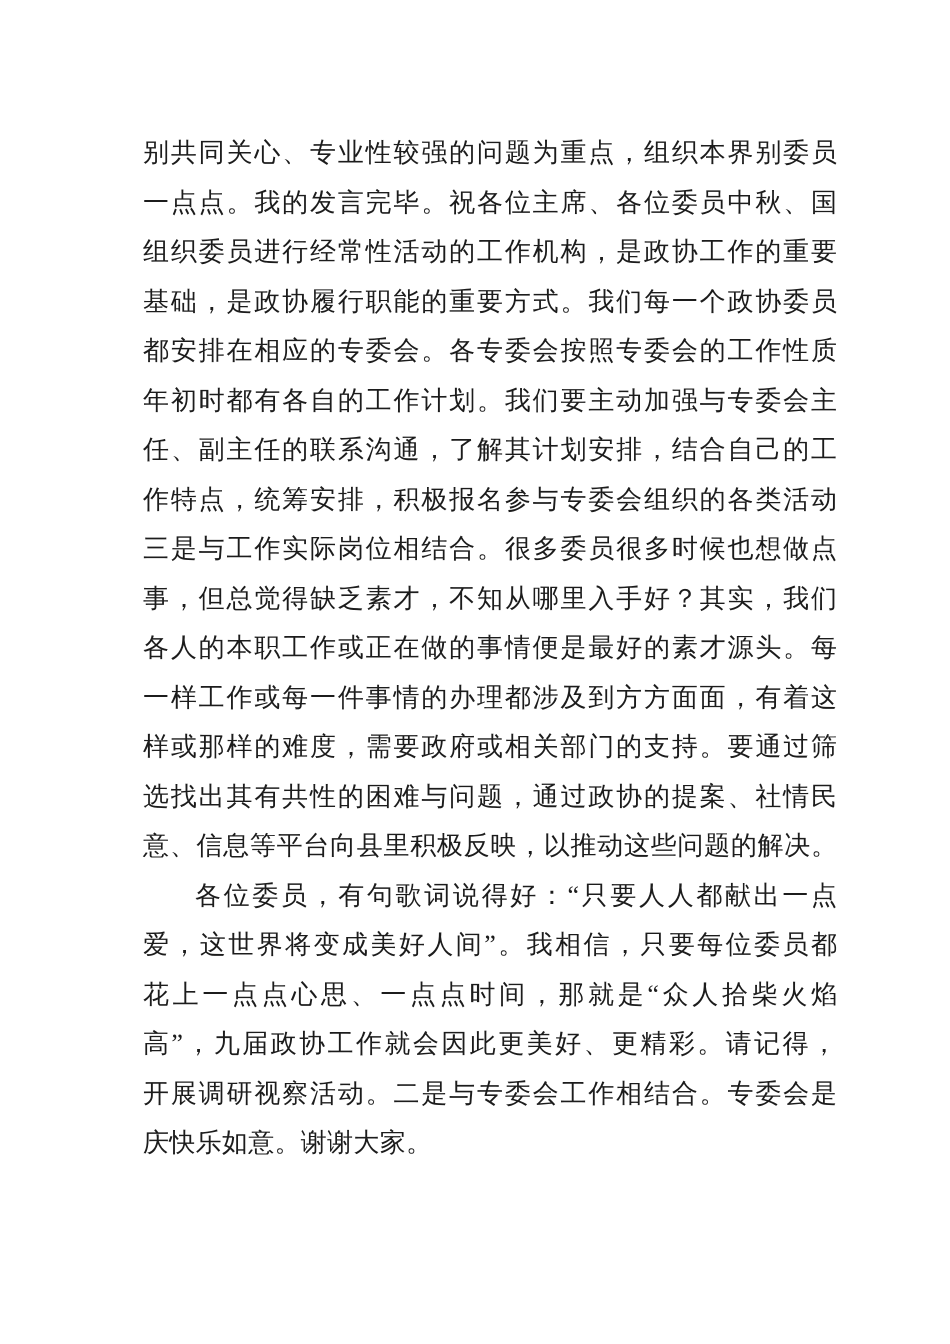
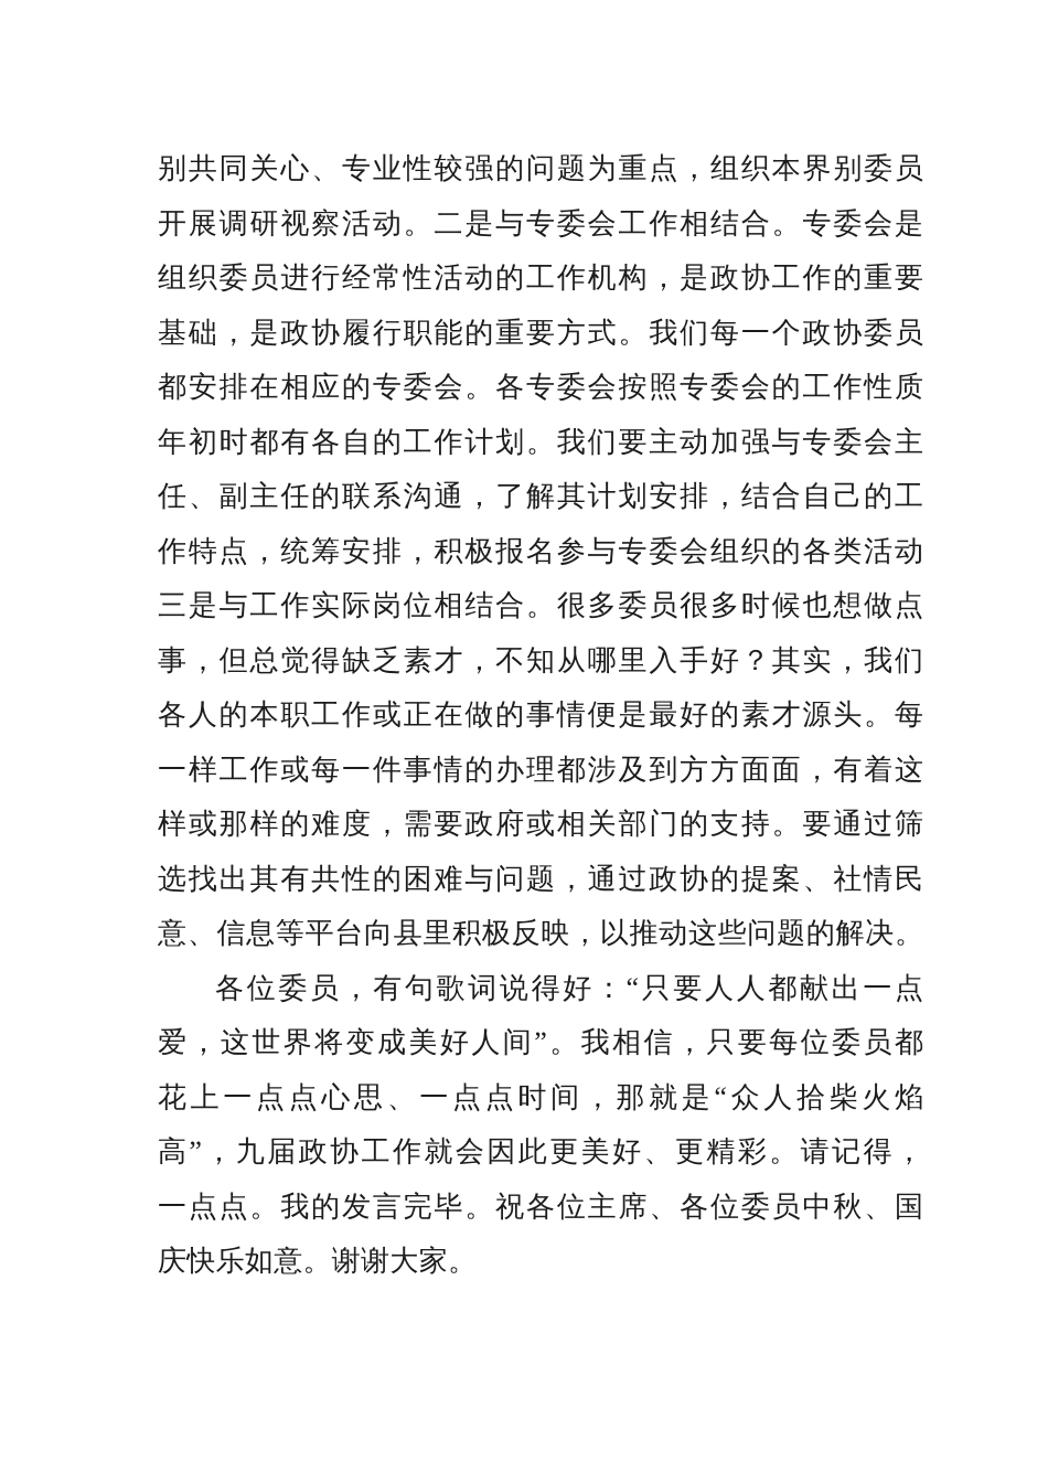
  别共同关心、专业性较强的问题为重点，组织本界别委员
- 一点点。我的发言完毕。祝各位主席、各位委员中秋、国
+ 开展调研视察活动。二是与专委会工作相结合。专委会是
  组织委员进行经常性活动的工作机构，是政协工作的重要
  基础，是政协履行职能的重要方式。我们每一个政协委员
  都安排在相应的专委会。各专委会按照专委会的工作性质
  年初时都有各自的工作计划。我们要主动加强与专委会主
  任、副主任的联系沟通，了解其计划安排，结合自己的工
  作特点，统筹安排，积极报名参与专委会组织的各类活动
  三是与工作实际岗位相结合。很多委员很多时候也想做点
  事，但总觉得缺乏素才，不知从哪里入手好？其实，我们
  各人的本职工作或正在做的事情便是最好的素才源头。每
  一样工作或每一件事情的办理都涉及到方方面面，有着这
  样或那样的难度，需要政府或相关部门的支持。要通过筛
  选找出其有共性的困难与问题，通过政协的提案、社情民
  意、信息等平台向县里积极反映，以推动这些问题的解决。
  各位委员，有句歌词说得好：“只要人人都献出一点
  爱，这世界将变成美好人间”。我相信，只要每位委员都
  花上一点点心思、一点点时间，那就是“众人拾柴火焰
  高”，九届政协工作就会因此更美好、更精彩。请记得，
- 开展调研视察活动。二是与专委会工作相结合。专委会是
+ 一点点。我的发言完毕。祝各位主席、各位委员中秋、国
  庆快乐如意。谢谢大家。
